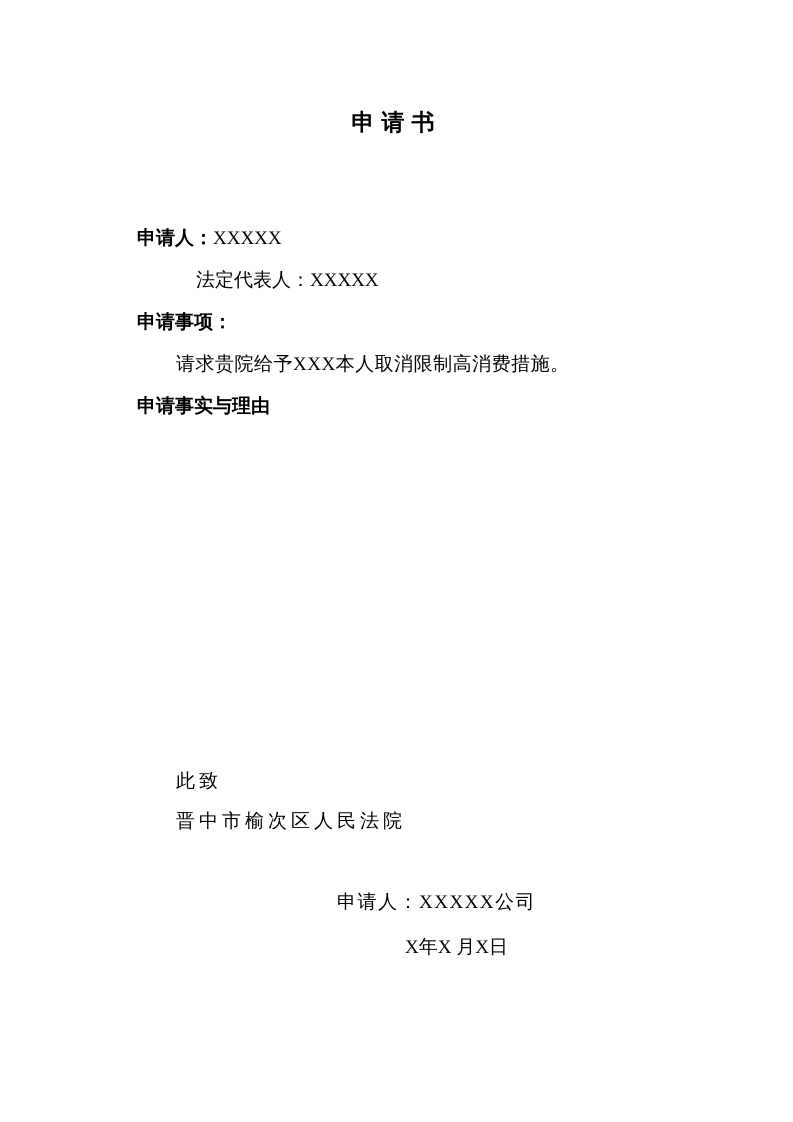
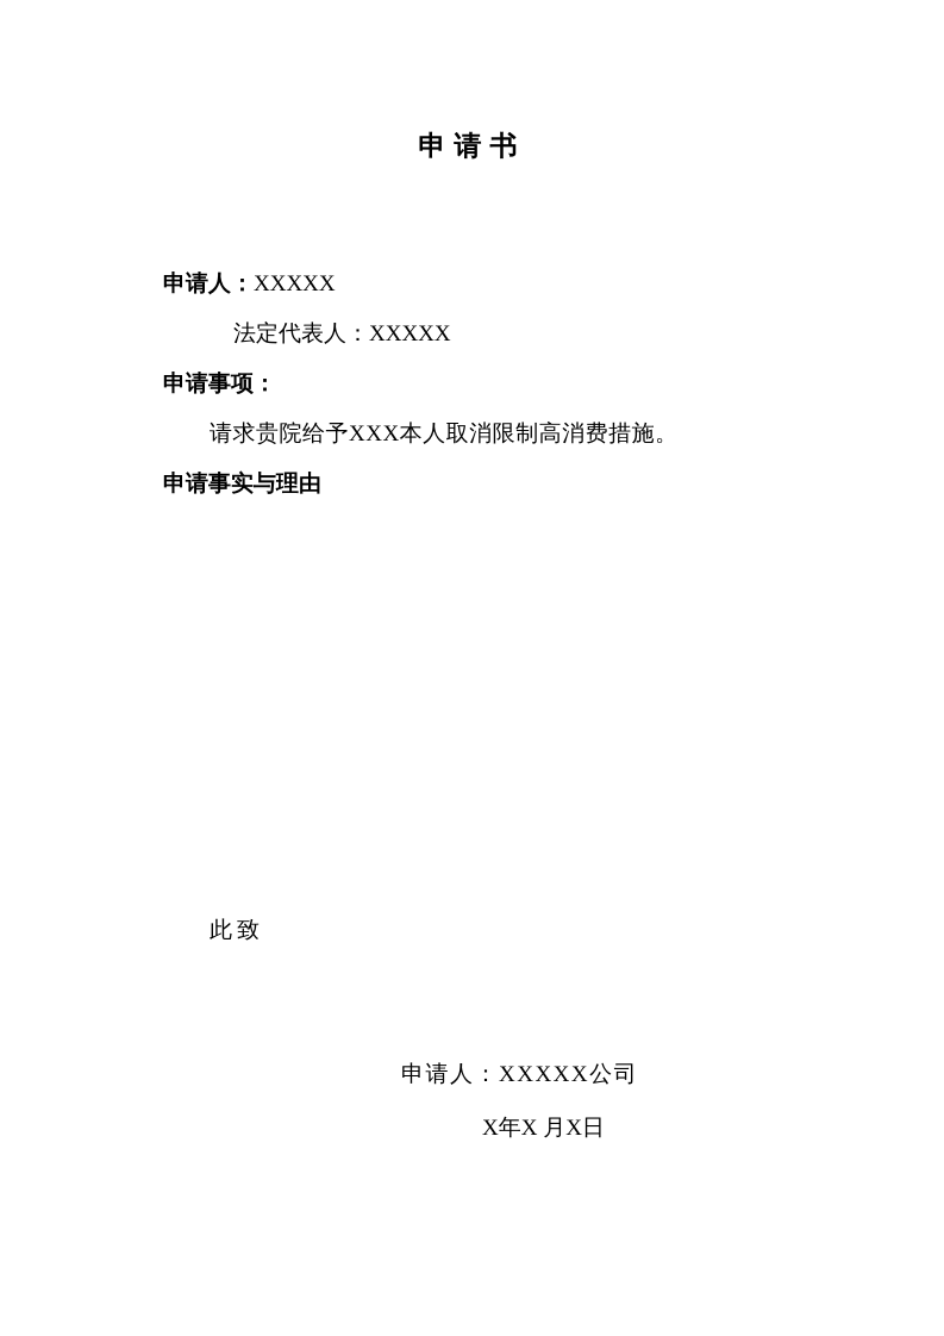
  申请书
  申请人：XXXXX
  法定代表人：XXXXX
  申请事项：
  请求贵院给予XXX本人取消限制高消费措施。
  申请事实与理由
  此致
- 晋中市榆次区人民法院
  申请人：XXXXX公司
  X年X 月X日
